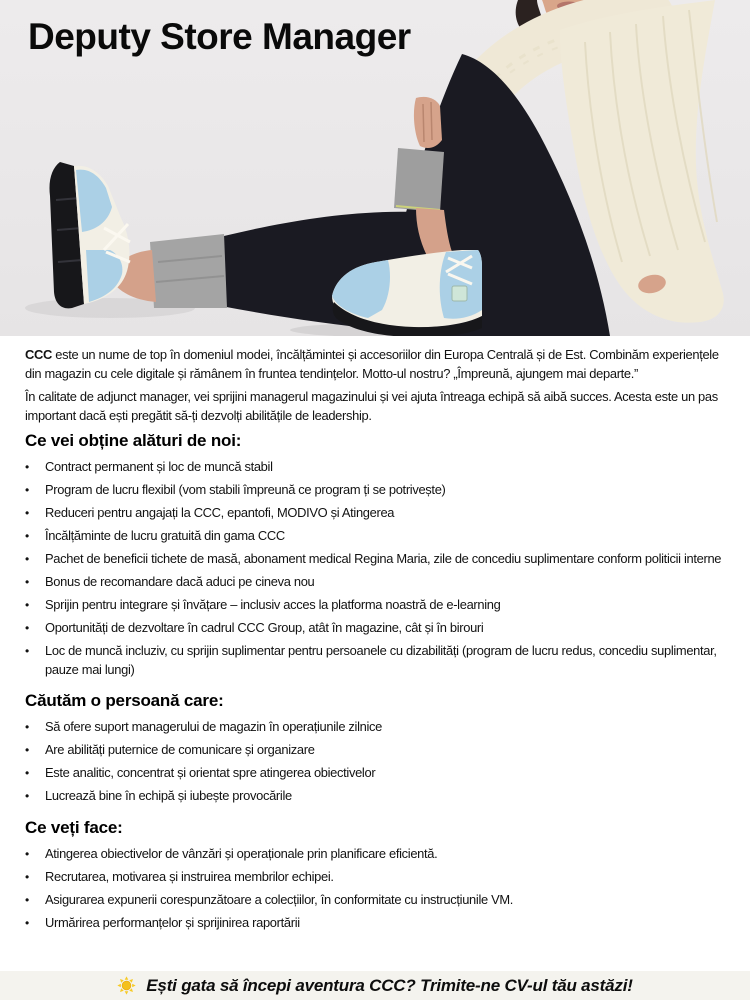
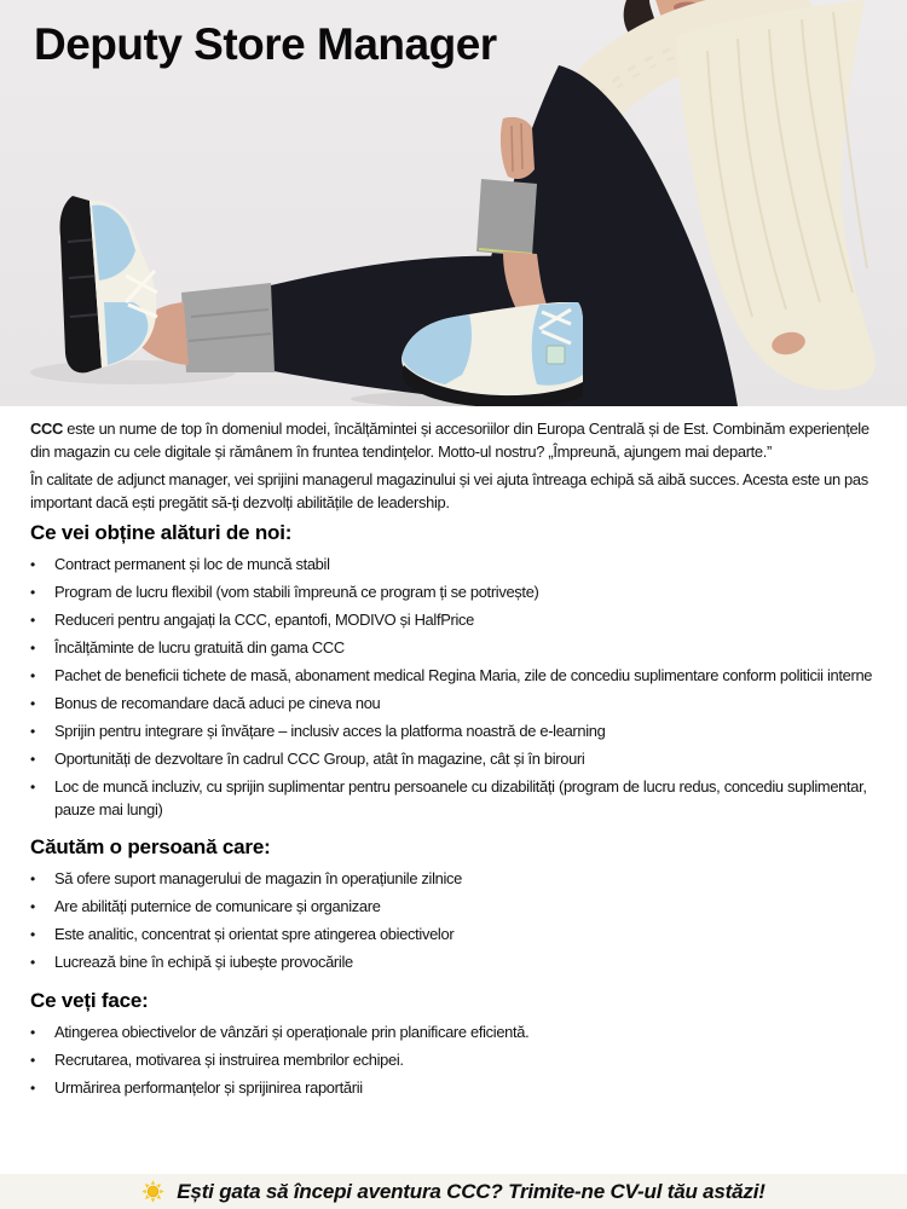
  Deputy Store Manager
  CCC este un nume de top în domeniul modei, încălțămintei și accesoriilor din Europa Centrală și de Est. Combinăm experiențele din magazin cu cele digitale și rămânem în fruntea tendințelor. Motto-ul nostru? „Împreună, ajungem mai departe.”
  În calitate de adjunct manager, vei sprijini managerul magazinului și vei ajuta întreaga echipă să aibă succes. Acesta este un pas important dacă ești pregătit să-ți dezvolți abilitățile de leadership.
  Ce vei obține alături de noi:
  Contract permanent și loc de muncă stabil
  Program de lucru flexibil (vom stabili împreună ce program ți se potrivește)
- Reduceri pentru angajați la CCC, epantofi, MODIVO și Atingerea
+ Reduceri pentru angajați la CCC, epantofi, MODIVO și HalfPrice
  Încălțăminte de lucru gratuită din gama CCC
  Pachet de beneficii tichete de masă, abonament medical Regina Maria, zile de concediu suplimentare conform politicii interne
  Bonus de recomandare dacă aduci pe cineva nou
  Sprijin pentru integrare și învățare – inclusiv acces la platforma noastră de e-learning
  Oportunități de dezvoltare în cadrul CCC Group, atât în magazine, cât și în birouri
  Loc de muncă incluziv, cu sprijin suplimentar pentru persoanele cu dizabilități (program de lucru redus, concediu suplimentar, pauze mai lungi)
  Căutăm o persoană care:
  Să ofere suport managerului de magazin în operațiunile zilnice
  Are abilități puternice de comunicare și organizare
  Este analitic, concentrat și orientat spre atingerea obiectivelor
  Lucrează bine în echipă și iubește provocările
  Ce veți face:
  Atingerea obiectivelor de vânzări și operaționale prin planificare eficientă.
  Recrutarea, motivarea și instruirea membrilor echipei.
- Asigurarea expunerii corespunzătoare a colecțiilor, în conformitate cu instrucțiunile VM.
  Urmărirea performanțelor și sprijinirea raportării
  Ești gata să începi aventura CCC? Trimite-ne CV-ul tău astăzi!
